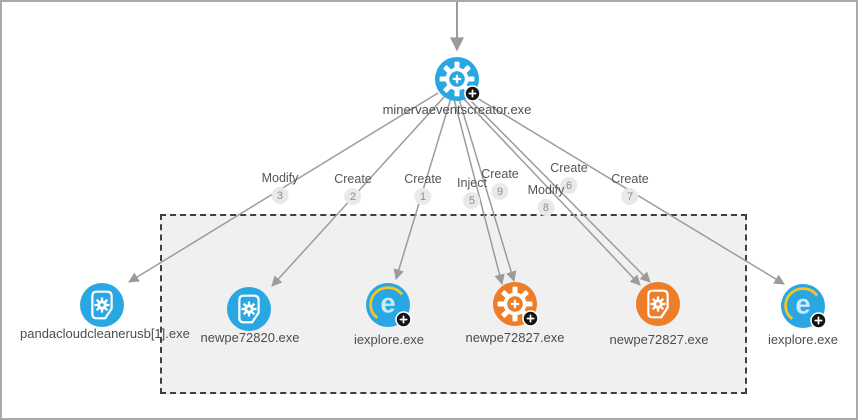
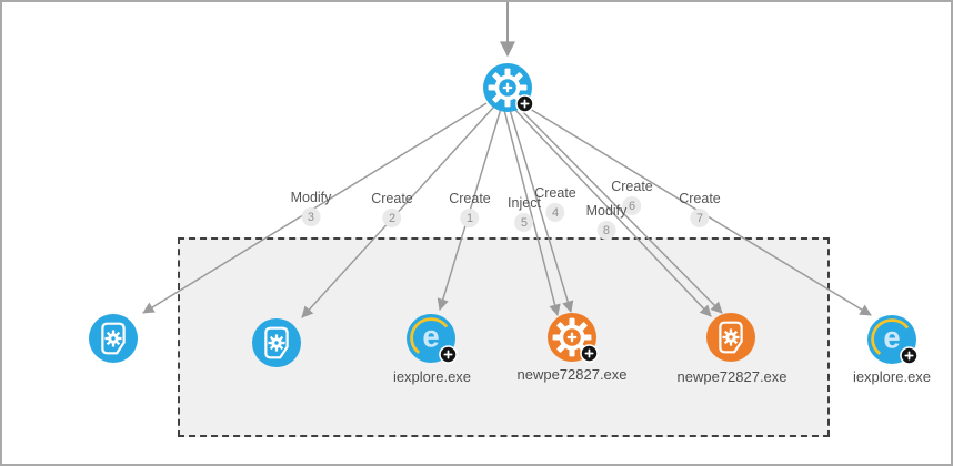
  Modify
  3
  Create
  2
  Create
  1
  Inject
  5
  Create
- 9
+ 4
  Create
  6
  Modify
  8
  Create
  7
- minervaeventscreator.exe
- pandacloudcleanerusb[1].exe
- newpe72820.exe
  iexplore.exe
  newpe72827.exe
  newpe72827.exe
  iexplore.exe
